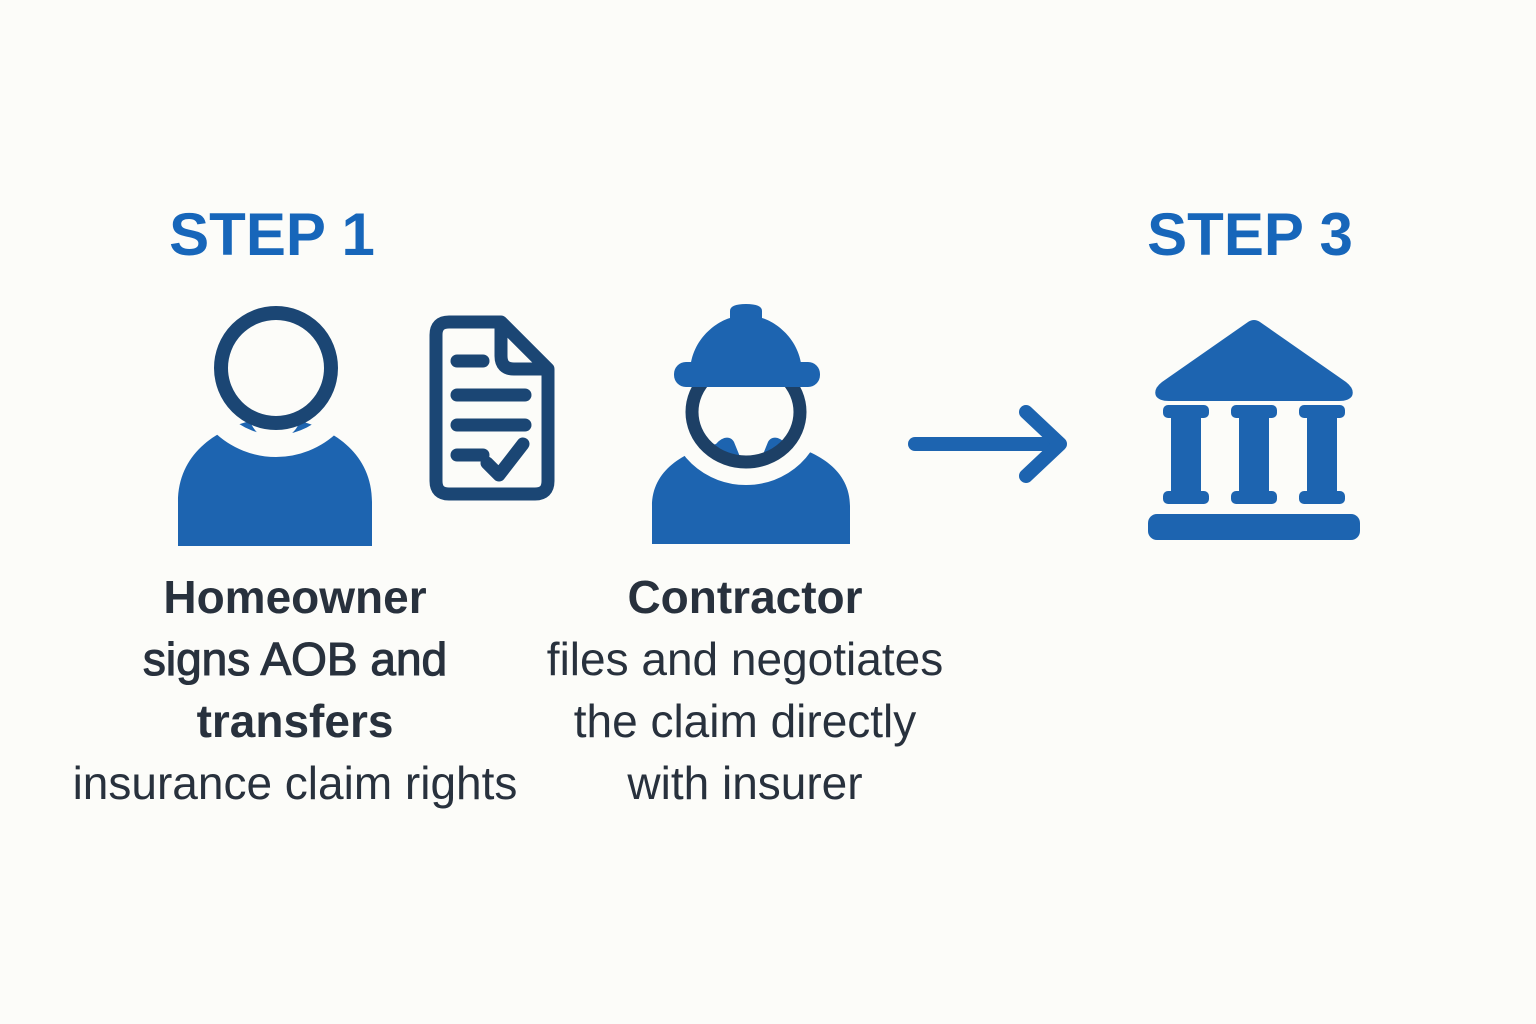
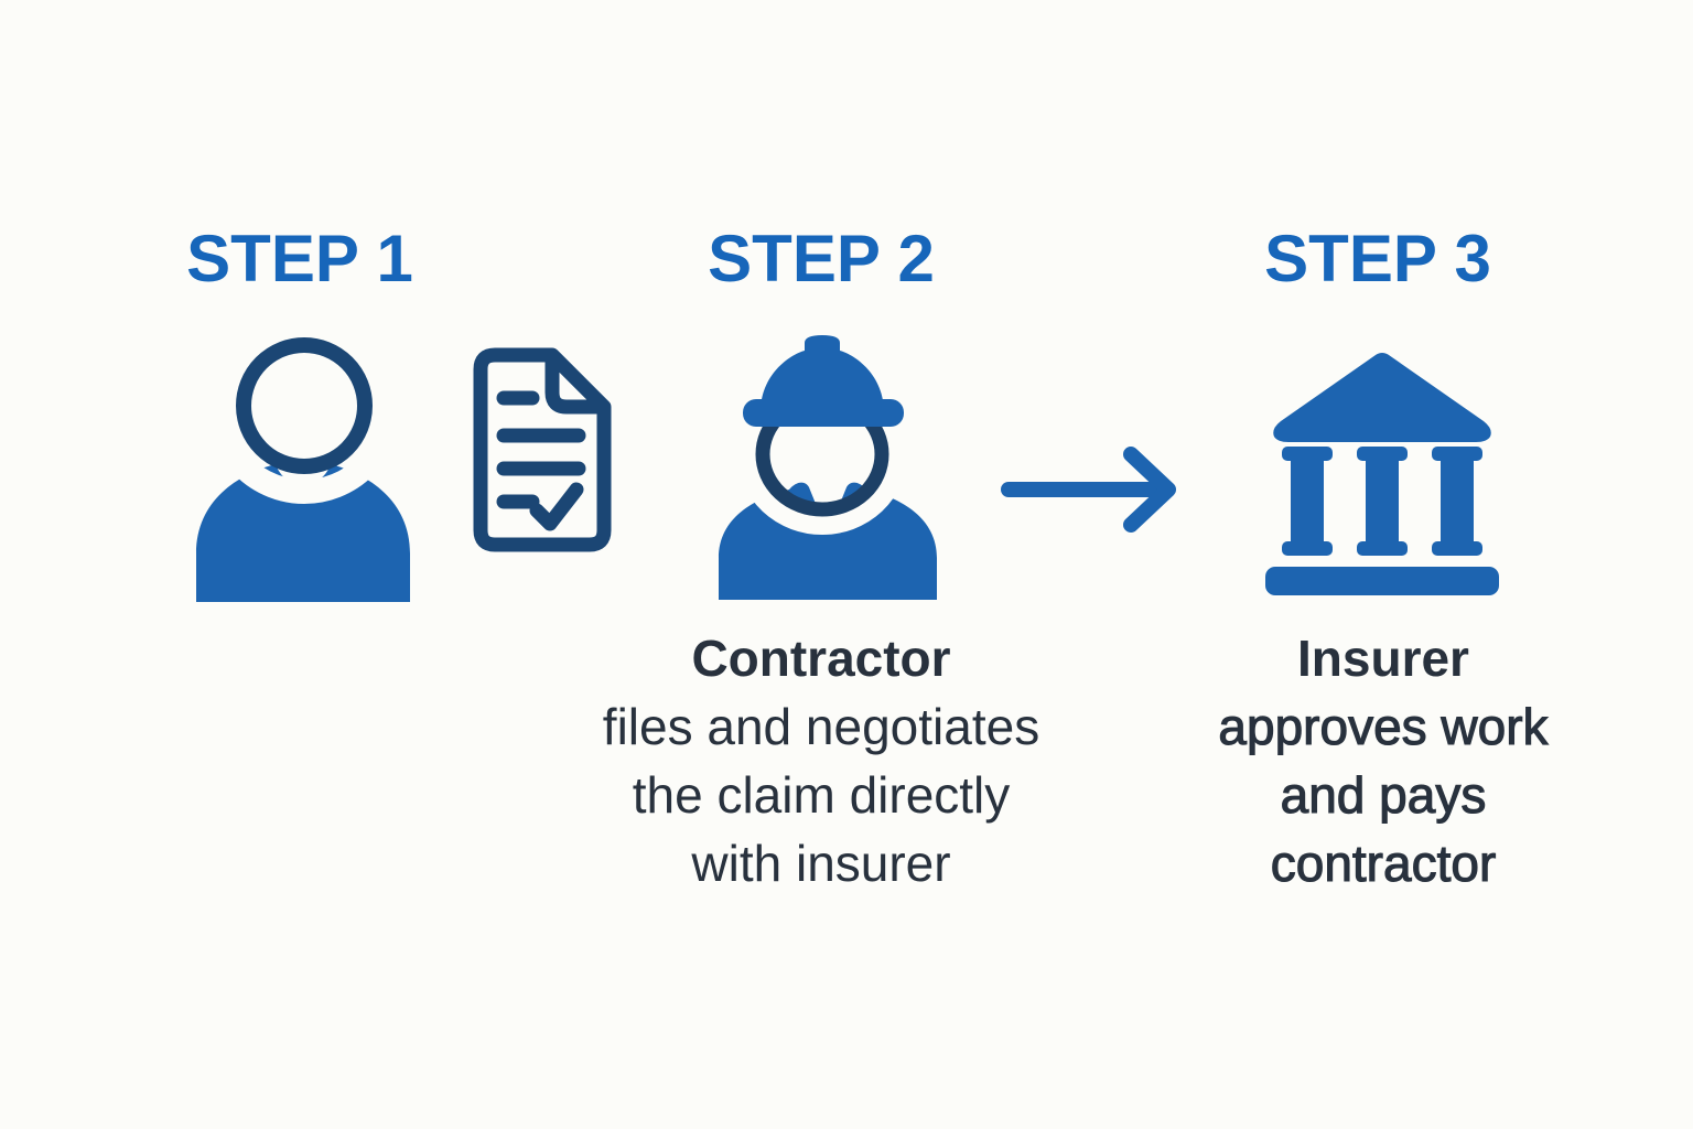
  STEP 1
+ STEP 2
  STEP 3
- Homeowner
- signs AOB and
- transfers
- insurance claim rights
  Contractor
  files and negotiates
  the claim directly
  with insurer
+ Insurer
+ approves work
+ and pays
+ contractor
